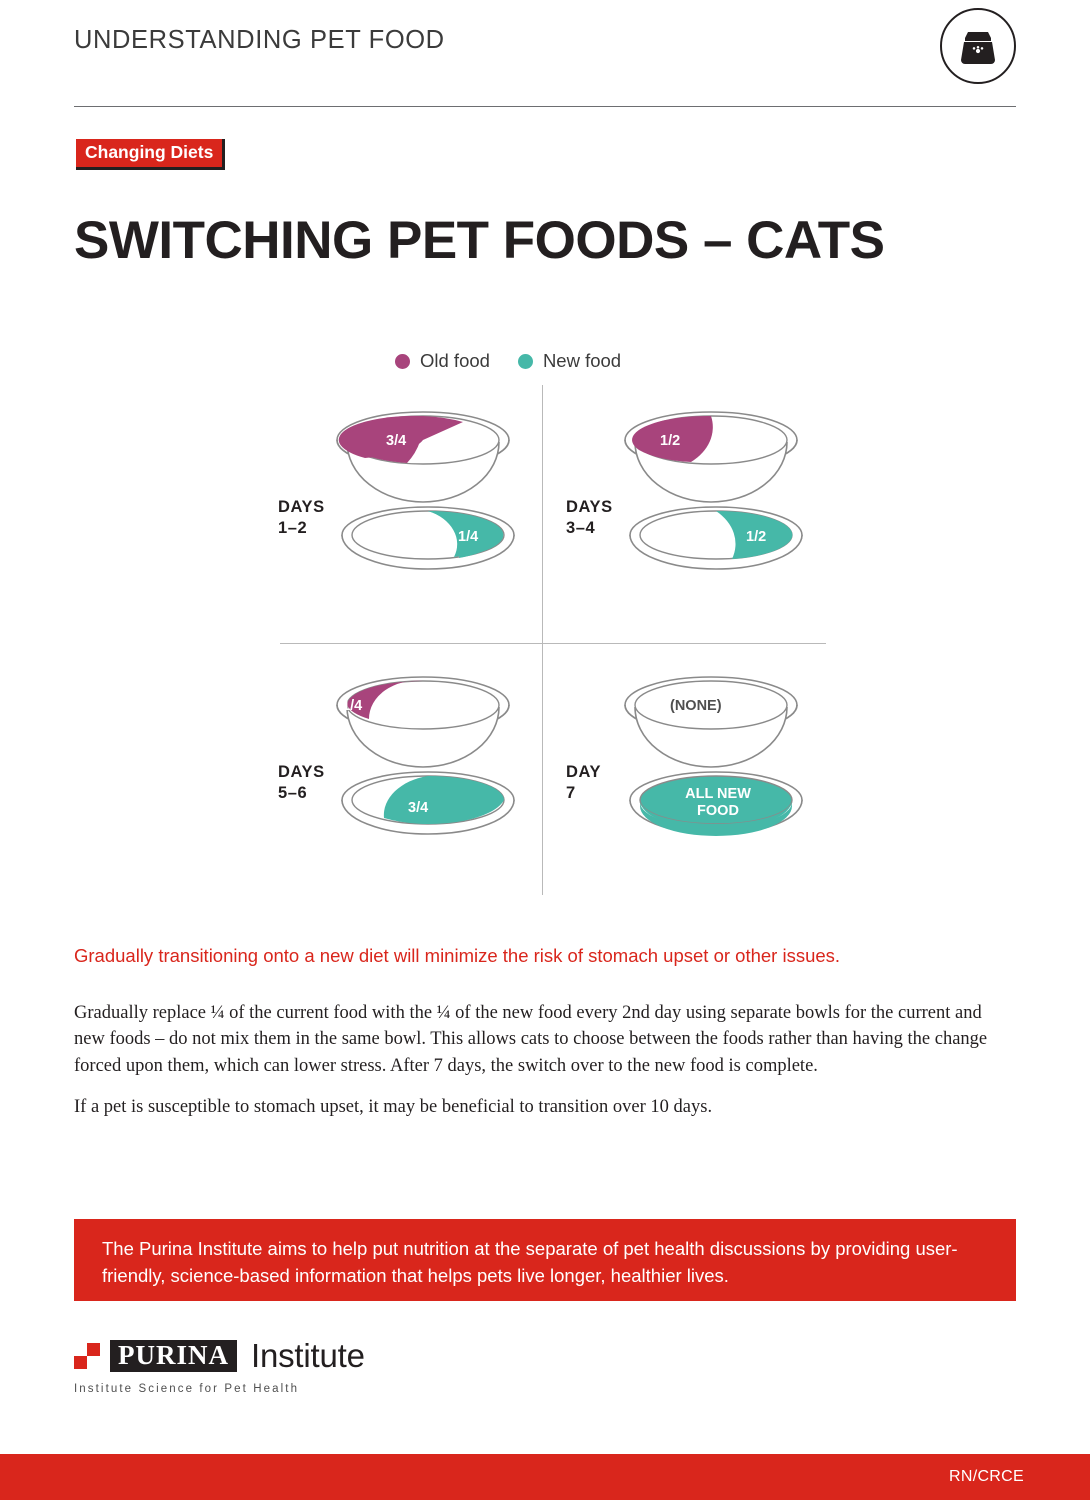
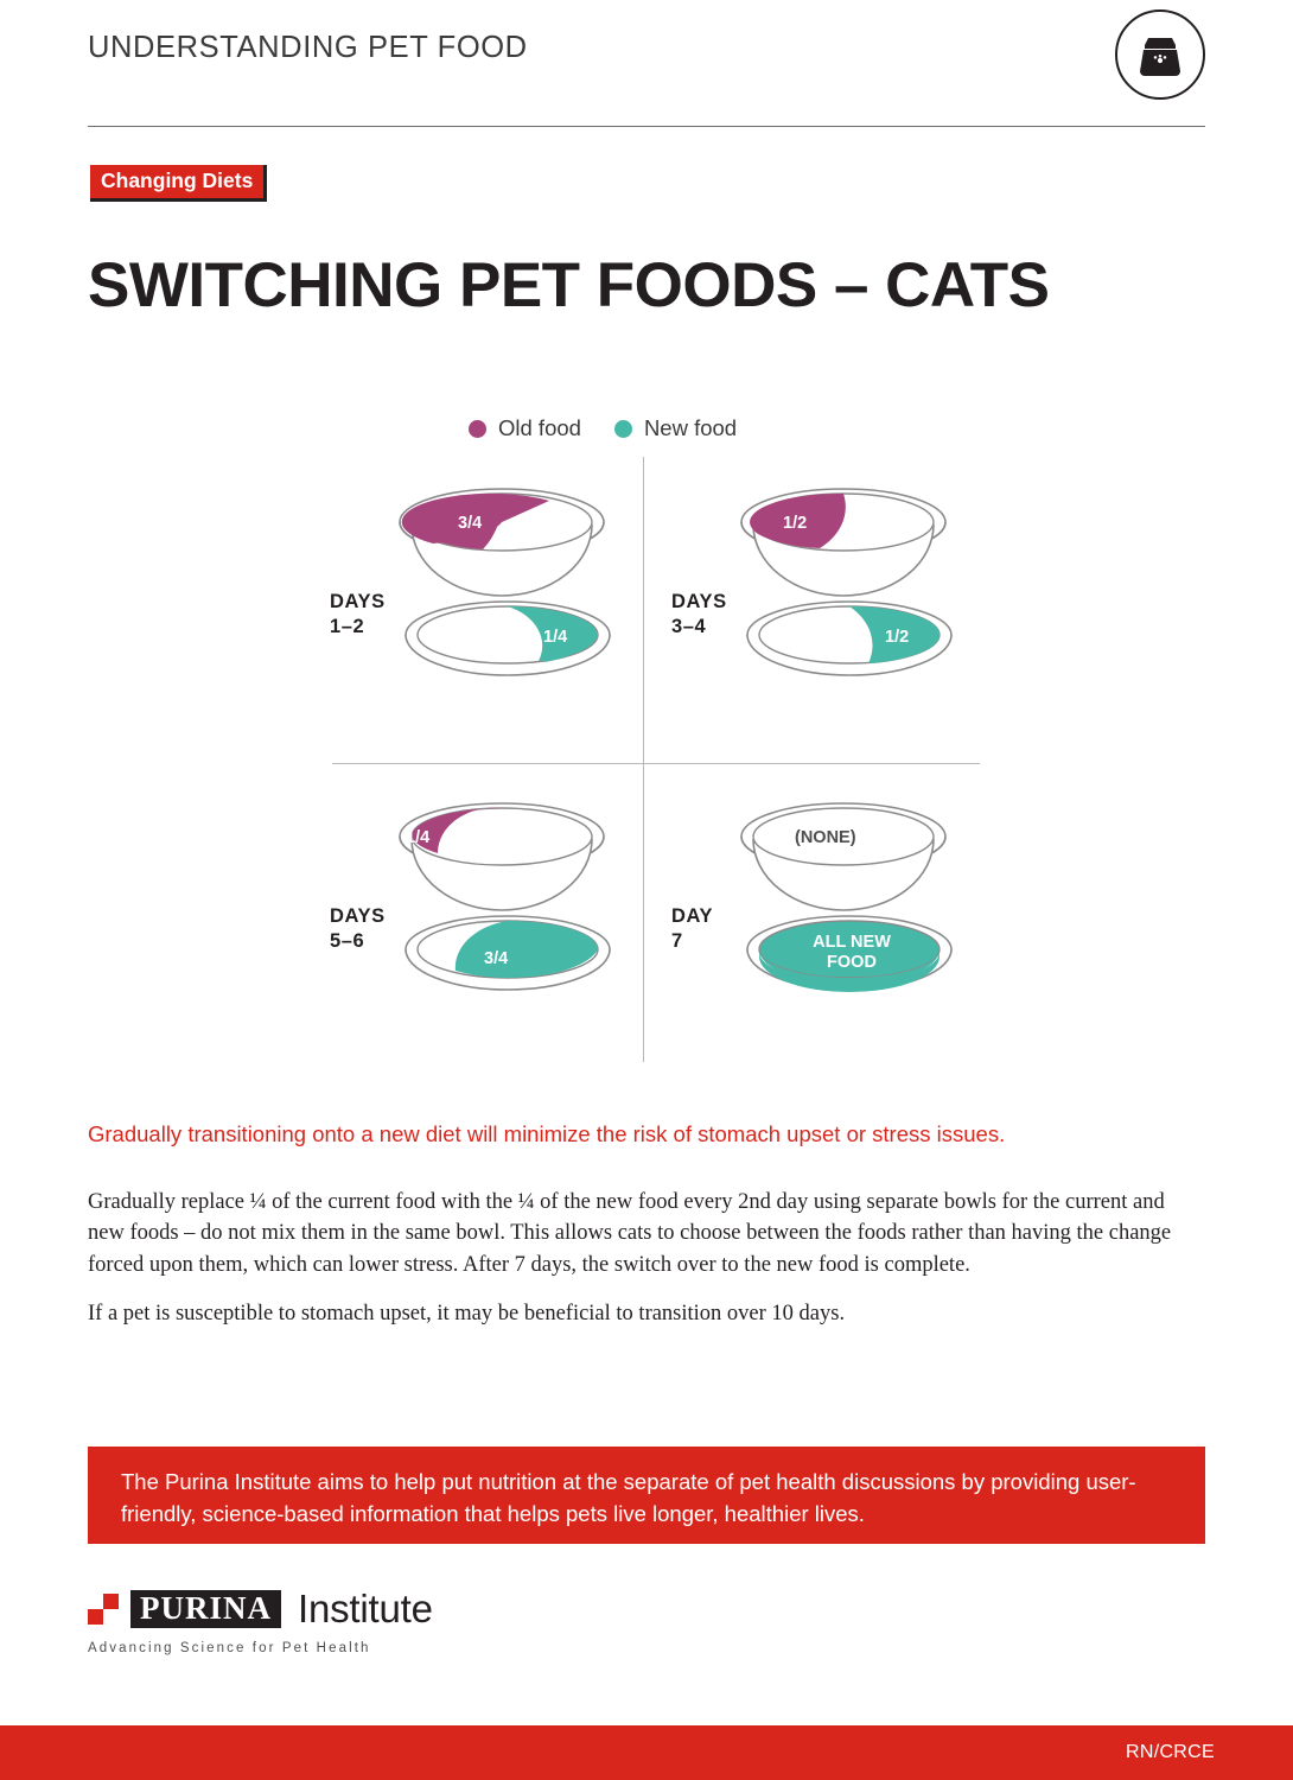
  UNDERSTANDING PET FOOD
  Changing Diets
  SWITCHING PET FOODS – CATS
  Old food
  New food
  DAYS
  1–2
  3/4
  1/4
  DAYS
  3–4
  1/2
  1/2
  DAYS
  5–6
  1/4
  3/4
  DAY
  7
  (NONE)
  ALL NEW
  FOOD
- Gradually transitioning onto a new diet will minimize the risk of stomach upset or other issues.
+ Gradually transitioning onto a new diet will minimize the risk of stomach upset or stress issues.
  Gradually replace ¼ of the current food with the ¼ of the new food every 2nd day using separate bowls for the current and new foods – do not mix them in the same bowl. This allows cats to choose between the foods rather than having the change forced upon them, which can lower stress. After 7 days, the switch over to the new food is complete.
  If a pet is susceptible to stomach upset, it may be beneficial to transition over 10 days.
  The Purina Institute aims to help put nutrition at the separate of pet health discussions by providing user-friendly, science-based information that helps pets live longer, healthier lives.
  PURINA
  Institute
- Institute Science for Pet Health
+ Advancing Science for Pet Health
  RN/CRCE
